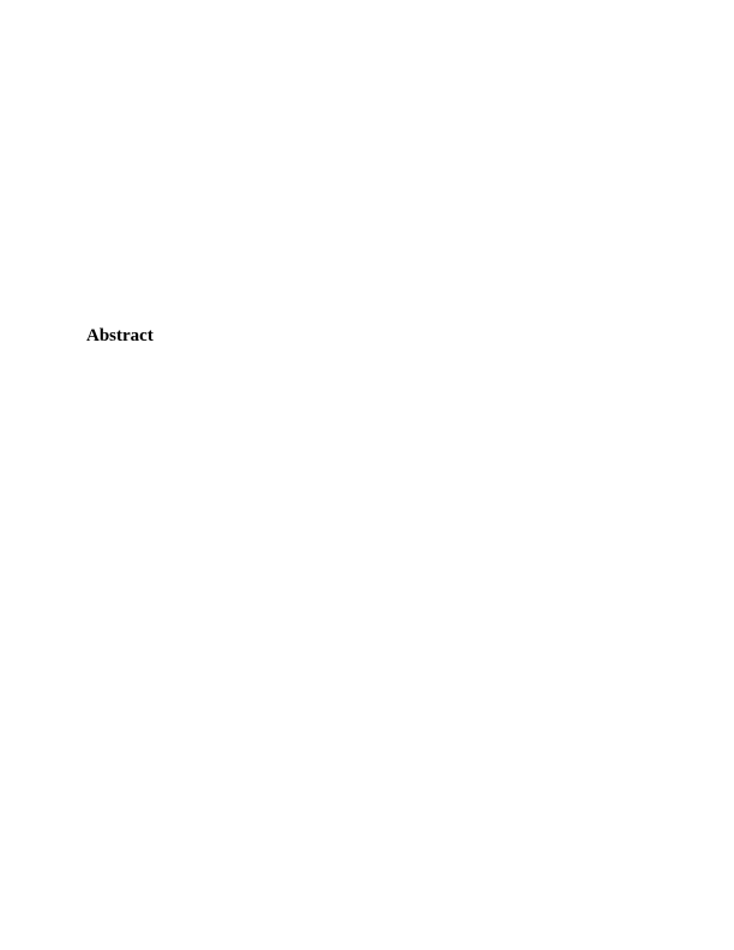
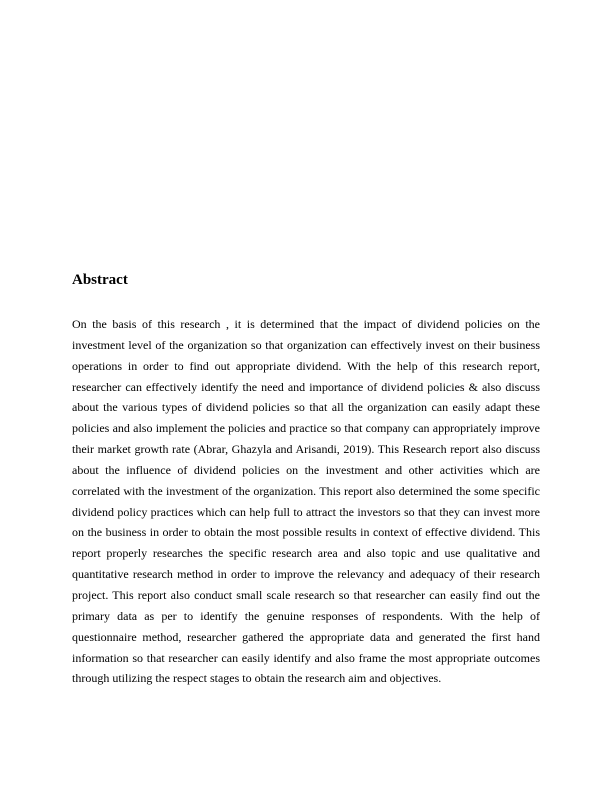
  Abstract
+ On the basis of this research , it is determined that the impact of dividend policies on the investment level of the organization so that organization can effectively invest on their business operations in order to find out appropriate dividend. With the help of this research report, researcher can effectively identify the need and importance of dividend policies & also discuss about the various types of dividend policies so that all the organization can easily adapt these policies and also implement the policies and practice so that company can appropriately improve their market growth rate (Abrar, Ghazyla and Arisandi, 2019). This Research report also discuss about the influence of dividend policies on the investment and other activities which are correlated with the investment of the organization. This report also determined the some specific dividend policy practices which can help full to attract the investors so that they can invest more on the business in order to obtain the most possible results in context of effective dividend. This report properly researches the specific research area and also topic and use qualitative and quantitative research method in order to improve the relevancy and adequacy of their research project. This report also conduct small scale research so that researcher can easily find out the primary data as per to identify the genuine responses of respondents. With the help of questionnaire method, researcher gathered the appropriate data and generated the first hand information so that researcher can easily identify and also frame the most appropriate outcomes through utilizing the respect stages to obtain the research aim and objectives.
